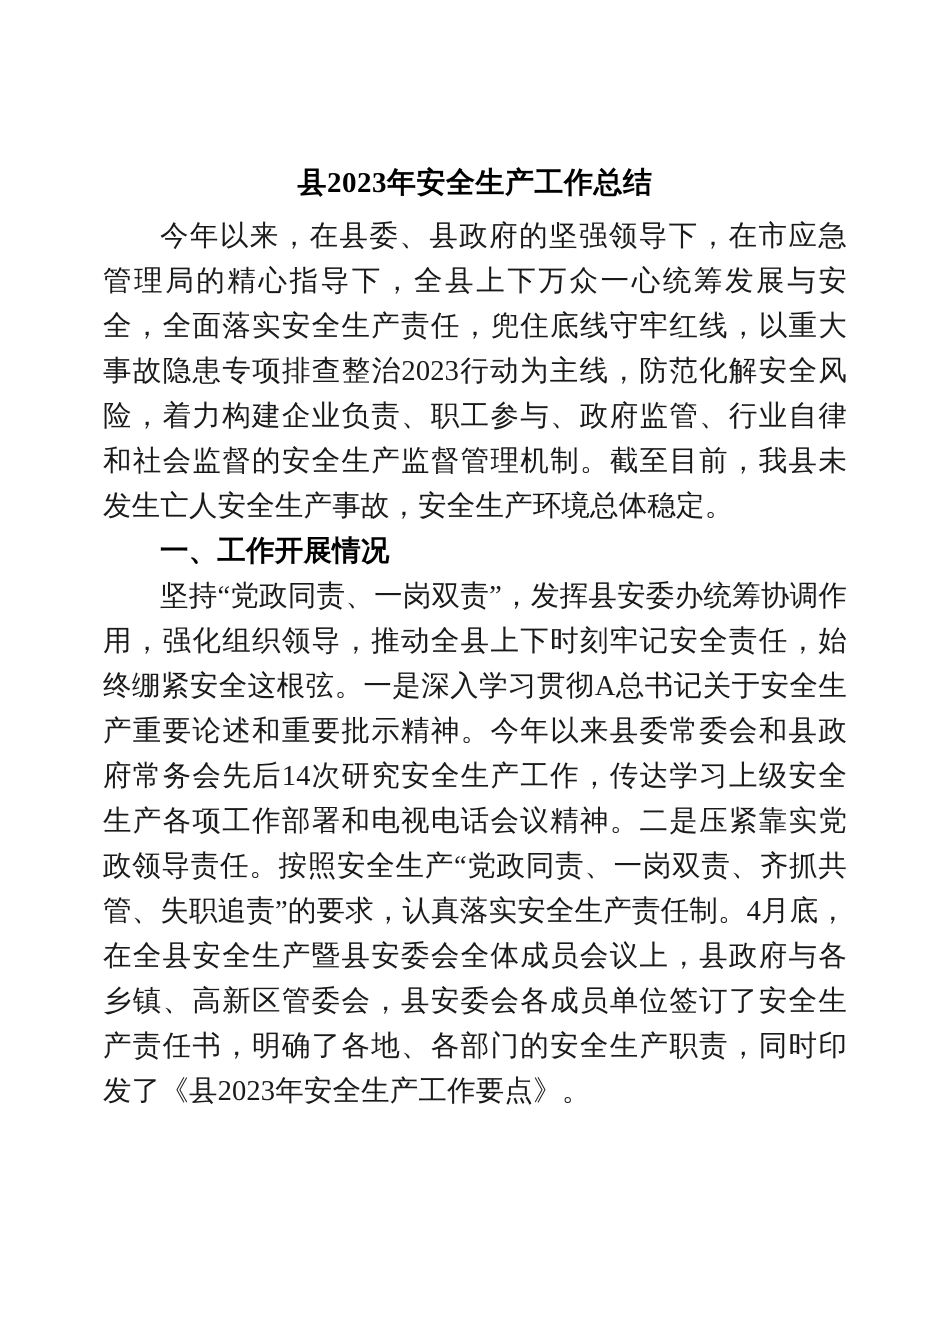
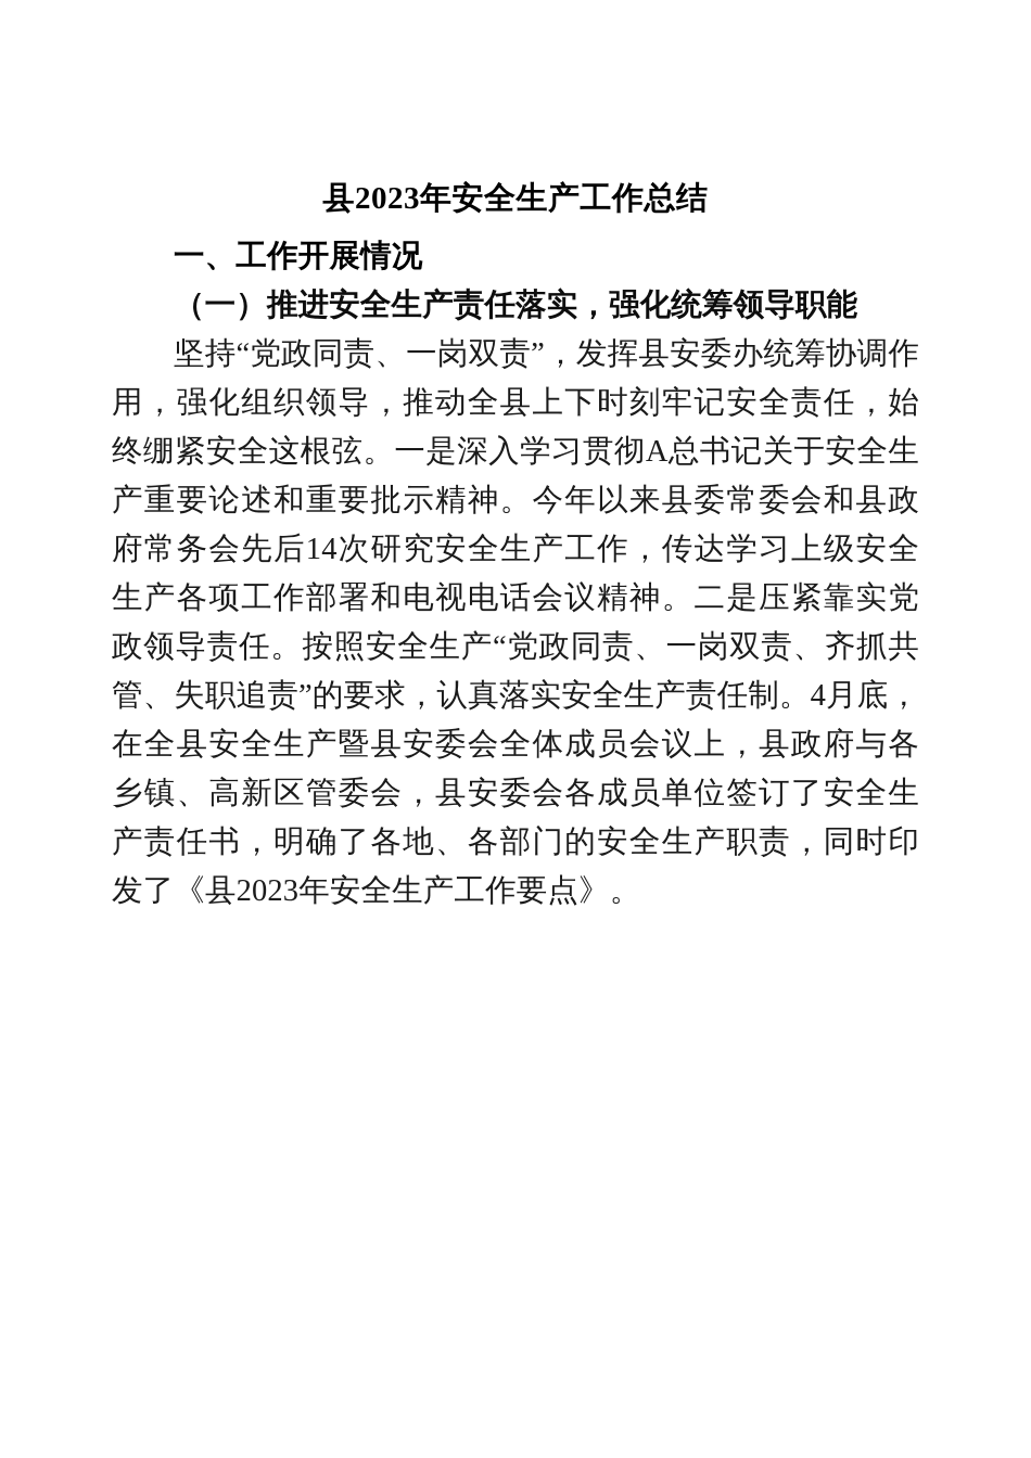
  县2023年安全生产工作总结
- 今年以来，在县委、县政府的坚强领导下，在市应急管理局的精心指导下，全县上下万众一心统筹发展与安全，全面落实安全生产责任，兜住底线守牢红线，以重大事故隐患专项排查整治2023行动为主线，防范化解安全风险，着力构建企业负责、职工参与、政府监管、行业自律和社会监督的安全生产监督管理机制。截至目前，我县未发生亡人安全生产事故，安全生产环境总体稳定。
  一、工作开展情况
+ （一）推进安全生产责任落实，强化统筹领导职能
  坚持“党政同责、一岗双责”，发挥县安委办统筹协调作用，强化组织领导，推动全县上下时刻牢记安全责任，始终绷紧安全这根弦。一是深入学习贯彻A总书记关于安全生产重要论述和重要批示精神。今年以来县委常委会和县政府常务会先后14次研究安全生产工作，传达学习上级安全生产各项工作部署和电视电话会议精神。二是压紧靠实党政领导责任。按照安全生产“党政同责、一岗双责、齐抓共管、失职追责”的要求，认真落实安全生产责任制。4月底，在全县安全生产暨县安委会全体成员会议上，县政府与各乡镇、高新区管委会，县安委会各成员单位签订了安全生产责任书，明确了各地、各部门的安全生产职责，同时印发了《县2023年安全生产工作要点》。
